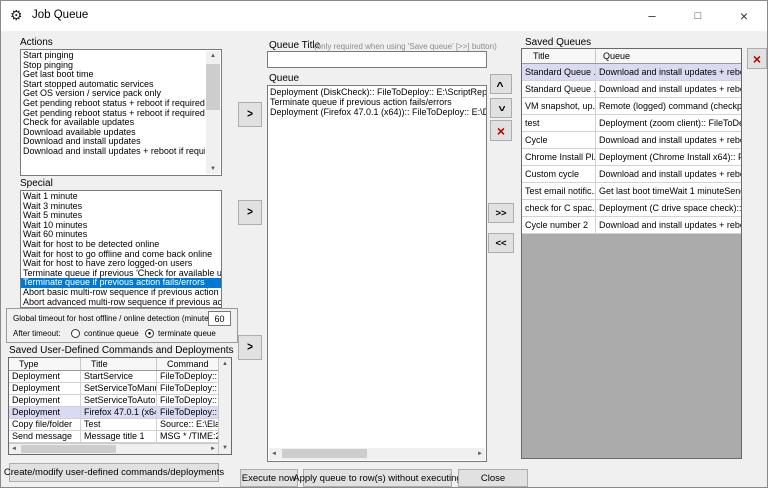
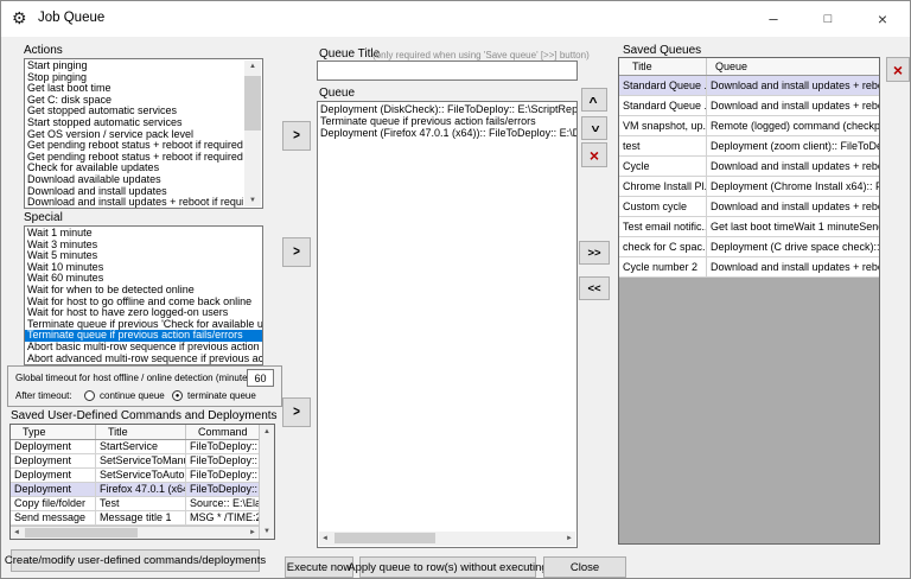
  ⚙
  Job Queue
  –
  □
  ×
  Actions
  Start pinging
  Stop pinging
  Get last boot time
+ Get C: disk space
+ Get stopped automatic services
  Start stopped automatic services
- Get OS version / service pack only
+ Get OS version / service pack level
  Get pending reboot status + reboot if required
  Get pending reboot status + reboot if required
  Check for available updates
  Download available updates
  Download and install updates
  Download and install updates + reboot if requi
  >
  Special
  Wait 1 minute
  Wait 3 minutes
  Wait 5 minutes
  Wait 10 minutes
  Wait 60 minutes
- Wait for host to be detected online
+ Wait for when to be detected online
  Wait for host to go offline and come back online
  Wait for host to have zero logged-on users
  Terminate queue if previous 'Check for available u
  Terminate queue if previous action fails/errors
  Abort basic multi-row sequence if previous action
  Abort advanced multi-row sequence if previous ac
  >
  Global timeout for host offline / online detection (minute
  60
  After timeout:
  continue queue
  terminate queue
  Saved User-Defined Commands and Deployments
  Type
  Title
  Command
  Deployment
  StartService
  FileToDeploy::
  Deployment
  SetServiceToMan
  FileToDeploy::
  Deployment
  SetServiceToAuto
  FileToDeploy::
  Deployment
  Firefox 47.0.1 (x64
  FileToDeploy::
  Copy file/folder
  Test
  Source:: E:\El
  Send message
  Message title 1
  MSG * /TIME:
  Create/modify user-defined commands/deployments
  >
  Queue Title
  (only required when using 'Save queue' [>>] button)
  Queue
  Deployment (DiskCheck):: FileToDeploy:: E:\ScriptRep
  Terminate queue if previous action fails/errors
  Deployment (Firefox 47.0.1 (x64)):: FileToDeploy:: E:\D
  ×
  >>
  <<
  Saved Queues
  Title
  Queue
  Standard Queue .
  Download and install updates + reb
  Standard Queue .
  Download and install updates + reb
  VM snapshot, up.
  Remote (logged) command (checkp
  test
  Deployment (zoom client):: FileToD
  Cycle
  Download and install updates + reb
  Chrome Install Pl.
  Deployment (Chrome Install x64):: F
  Custom cycle
  Download and install updates + reb
  Test email notific..
  Get last boot timeWait 1 minuteSen
  check for C spac..
  Deployment (C drive space check)::
  Cycle number 2
  Download and install updates + reb
  ×
  Execute now
  Apply queue to row(s) without executin
  Close
